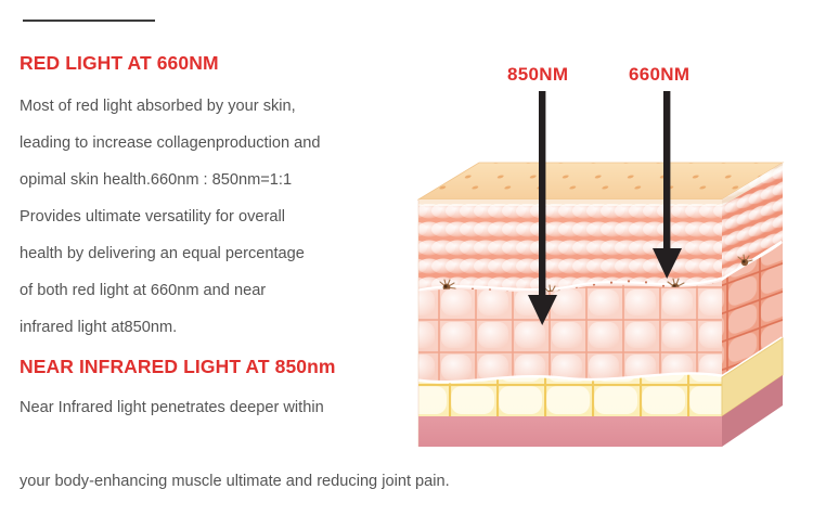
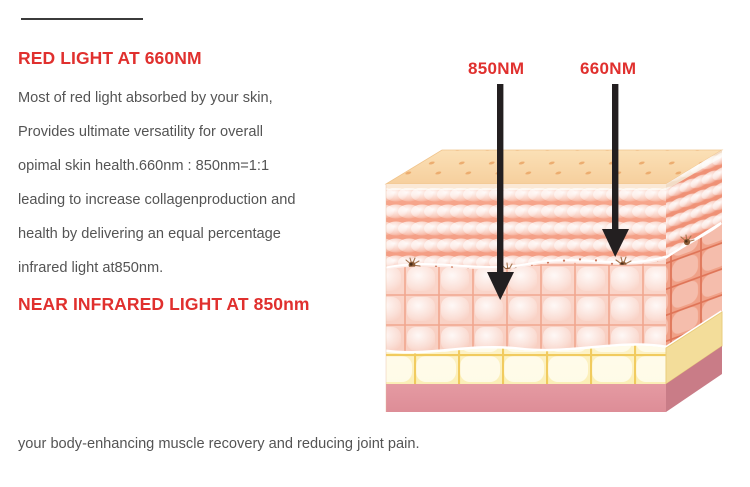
  RED LIGHT AT 660NM
  Most of red light absorbed by your skin,
- leading to increase collagenproduction and
+ Provides ultimate versatility for overall
  opimal skin health.660nm : 850nm=1:1
- Provides ultimate versatility for overall
+ leading to increase collagenproduction and
  health by delivering an equal percentage
- of both red light at 660nm and near
  infrared light at850nm.
  NEAR INFRARED LIGHT AT 850nm
- Near Infrared light penetrates deeper within
- your body-enhancing muscle ultimate and reducing joint pain.
+ your body-enhancing muscle recovery and reducing joint pain.
  850NM
  660NM
